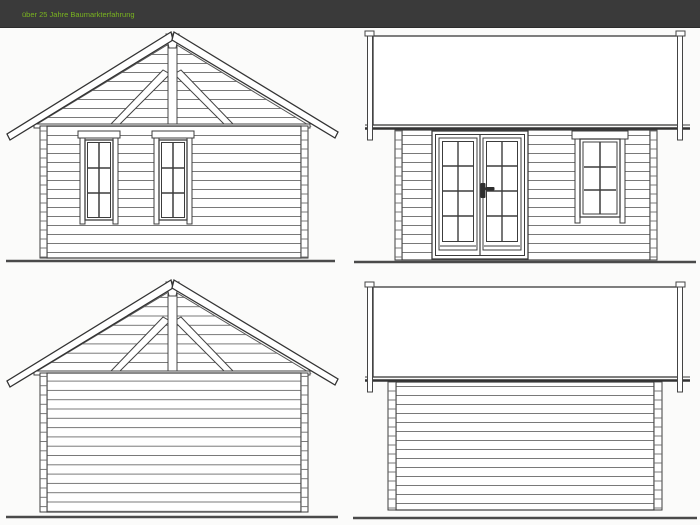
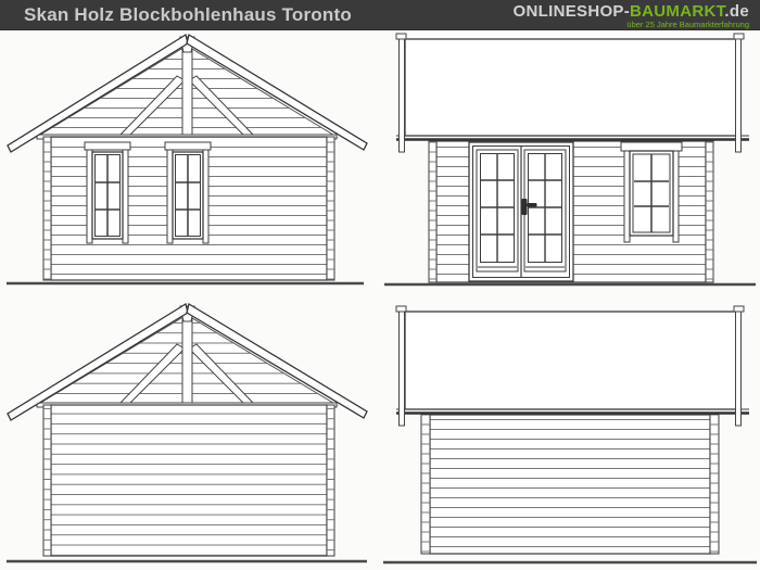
+ Skan Holz Blockbohlenhaus Toronto
+ ONLINESHOP-BAUMARKT.de
  über 25 Jahre Baumarkterfahrung
